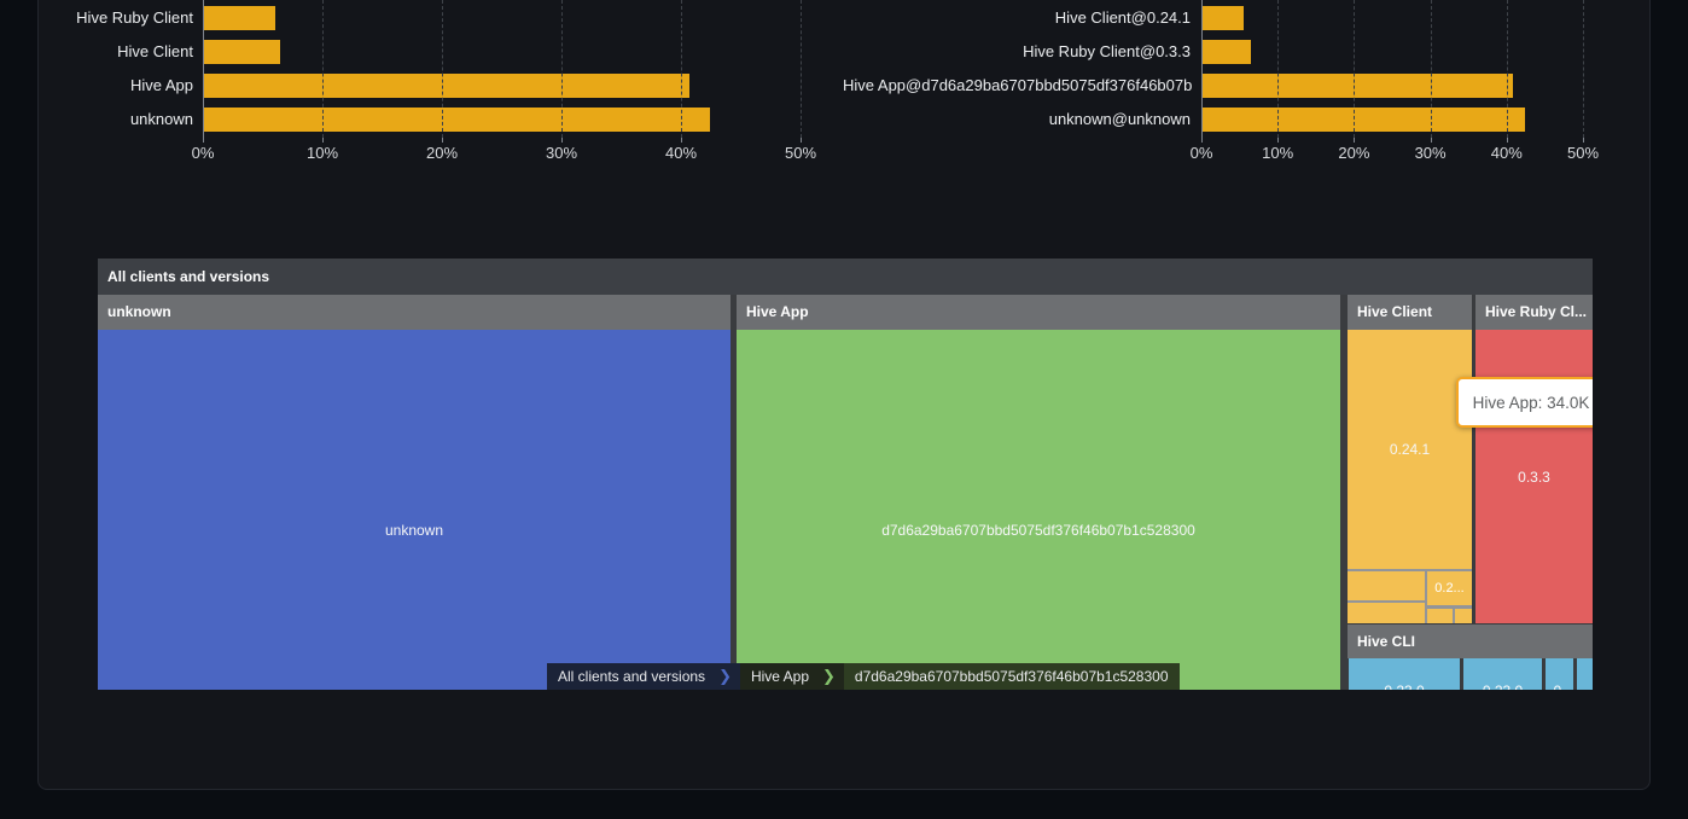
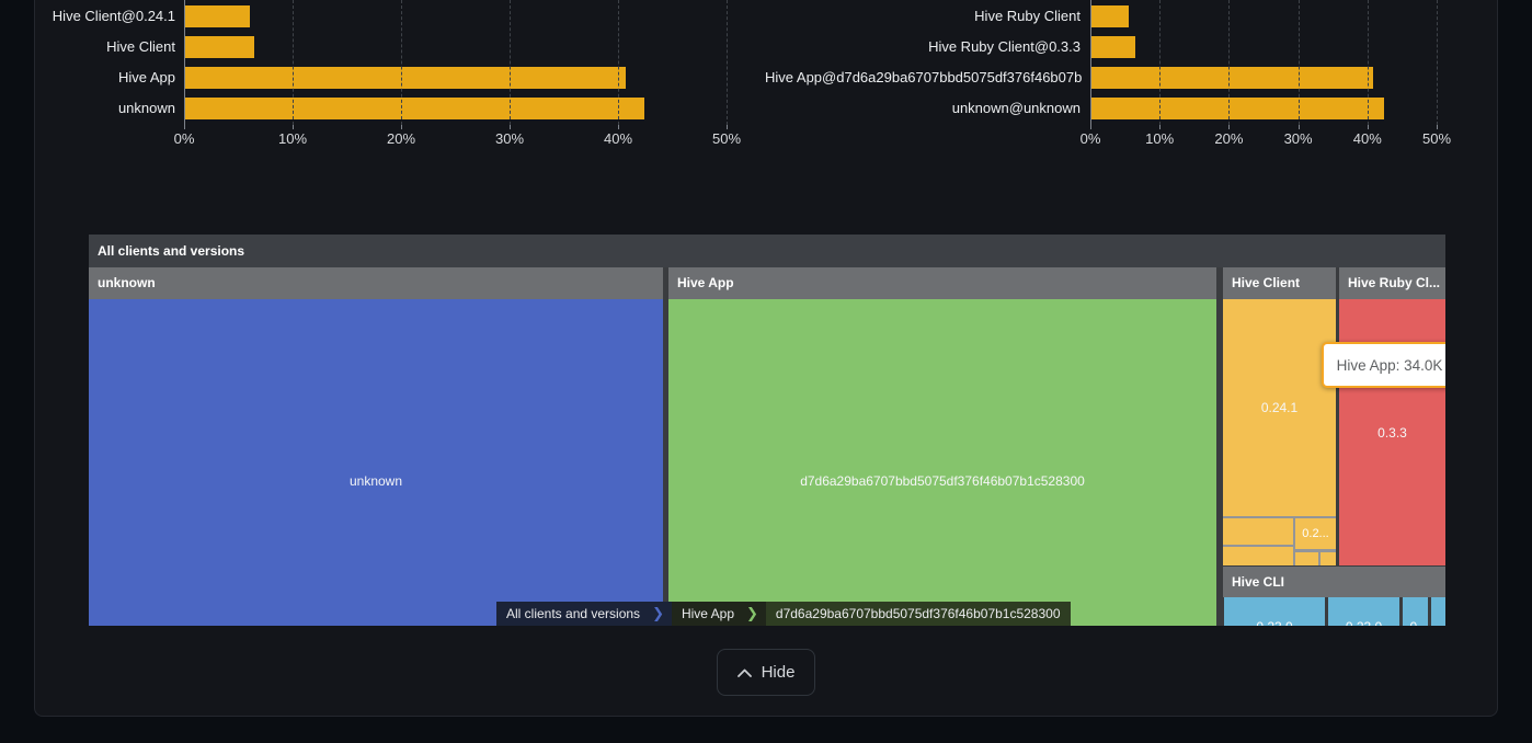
- Hive Ruby Client
+ Hive Client@0.24.1
  Hive Client
  Hive App
  unknown
  0%
  10%
  20%
  30%
  40%
  50%
- Hive Client@0.24.1
+ Hive Ruby Client
  Hive Ruby Client@0.3.3
  Hive App@d7d6a29ba6707bbd5075df376f46b07b
  unknown@unknown
  0%
  10%
  20%
  30%
  40%
  50%
  All clients and versions
  unknown
  unknown
  Hive App
  d7d6a29ba6707bbd5075df376f46b07b1c528300
  Hive App: 34.0K
  Hive Client
  0.24.1
  0.2...
  Hive Ruby Cl...
  0.3.3
  Hive CLI
  All clients and versions
  ❯
  Hive App
  ❯
  d7d6a29ba6707bbd5075df376f46b07b1c528300
+ Hide
